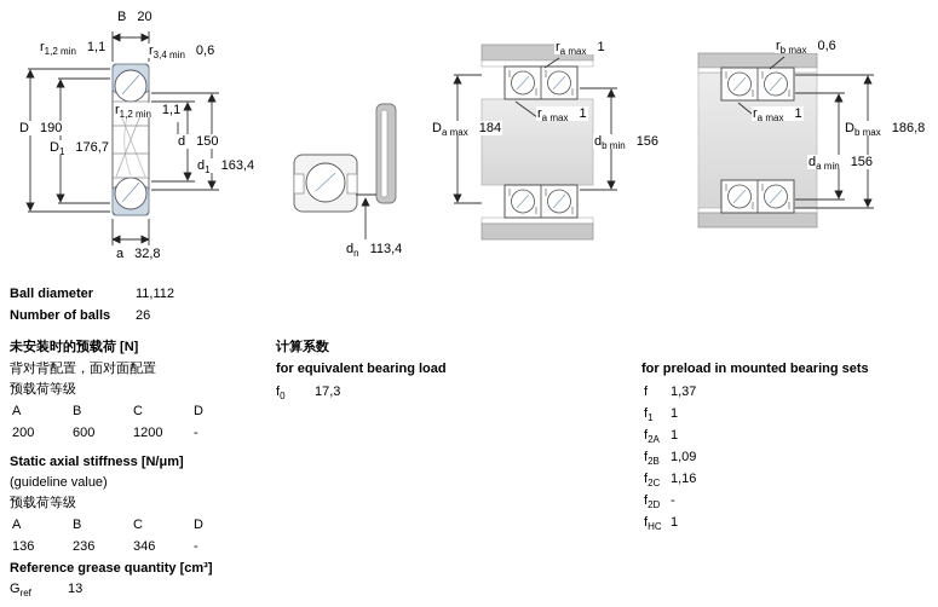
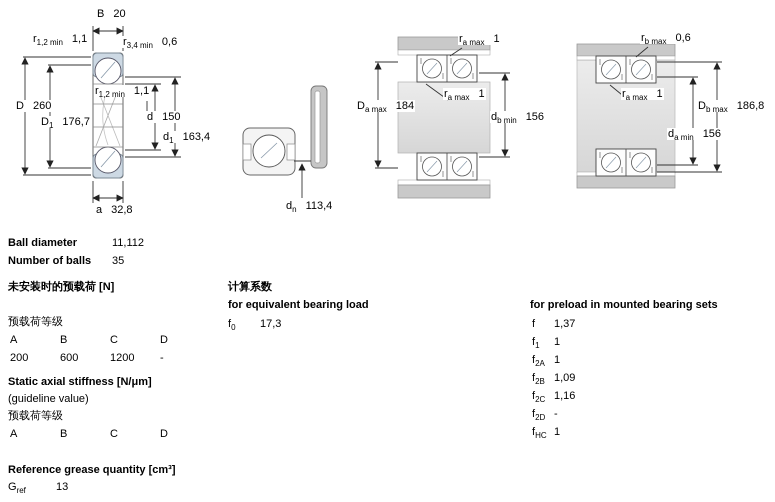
  B 20
  r1,2 min 1,1
  r3,4 min 0,6
- D 190
+ D 260
  D1 176,7
  r1,2 min 1,1
  d 150
  d1 163,4
  a 32,8
  dn 113,4
  ra max 1
  ra max 1
  Da max 184
  db min 156
  rb max 0,6
  ra max 1
  Db max 186,8
  da min 156
  Ball diameter 11,112
- Number of balls 26
+ Number of balls 35
  未安装时的预载荷 [N]
- 背对背配置，面对面配置
  预载荷等级
  A B C D
  200 600 1200 -
  Static axial stiffness [N/μm]
  (guideline value)
  预载荷等级
  A B C D
- 136 236 346 -
  Reference grease quantity [cm³]
  Gref 13
  计算系数
  for equivalent bearing load
  f0 17,3
  for preload in mounted bearing sets
  f 1,37
  f1 1
  f2A 1
  f2B 1,09
  f2C 1,16
  f2D -
  fHC 1
